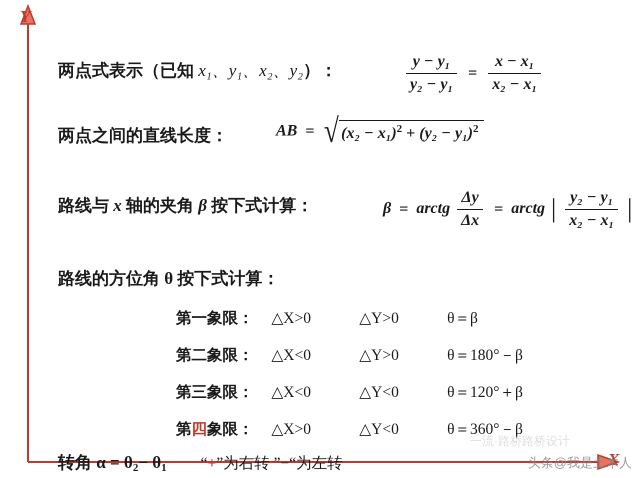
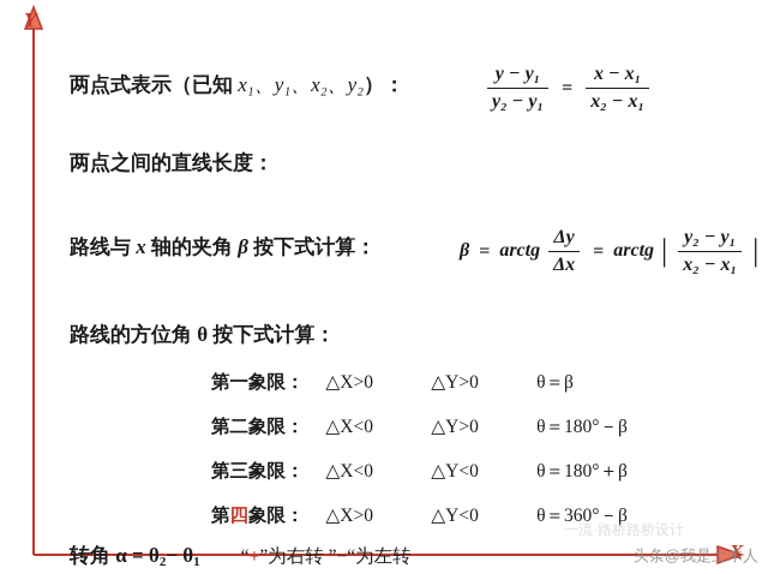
  Y
  X
  两点式表示（已知 x₁、y₁、x₂、y₂）：
  y − y₁
  y₂ − y₁
  =
  x − x₁
  x₂ − x₁
  两点之间的直线长度：
- AB = √(x₂ − x₁)2 + (y₂ − y₁)2
  路线与 x 轴的夹角 β 按下式计算：
  β = arctg
  Δy
  Δx
  = arctg |
  y₂ − y₁
  x₂ − x₁
  |
  路线的方位角 θ 按下式计算：
  第一象限： △X>0 △Y>0 θ＝β
  第二象限： △X<0 △Y>0 θ＝180°－β
- 第三象限： △X<0 △Y<0 θ＝120°＋β
+ 第三象限： △X<0 △Y<0 θ＝180°＋β
  第四象限： △X>0 △Y<0 θ＝360°－β
  转角 α = θ2− θ1 “+”为右转 ”−“为左转
  一流·路桥路桥设计
  头条@我是土木人
